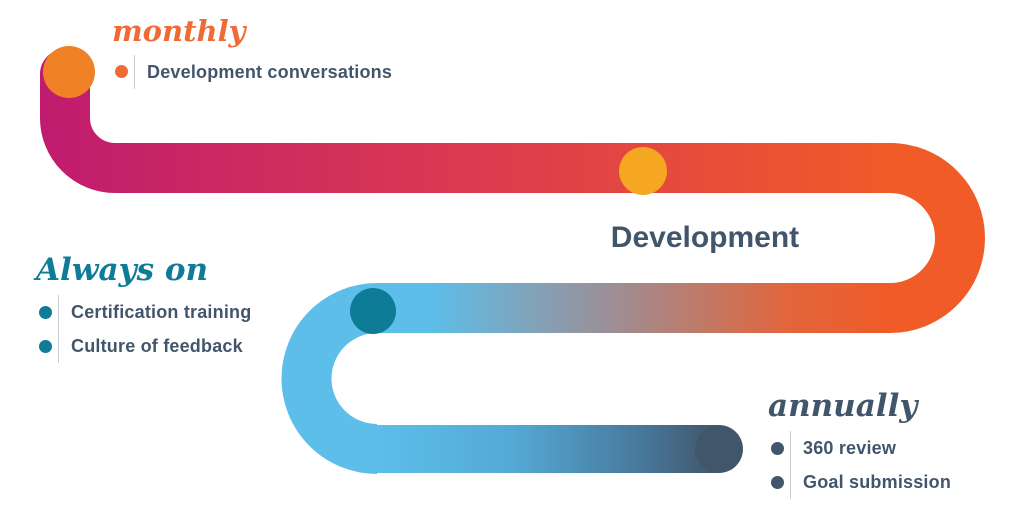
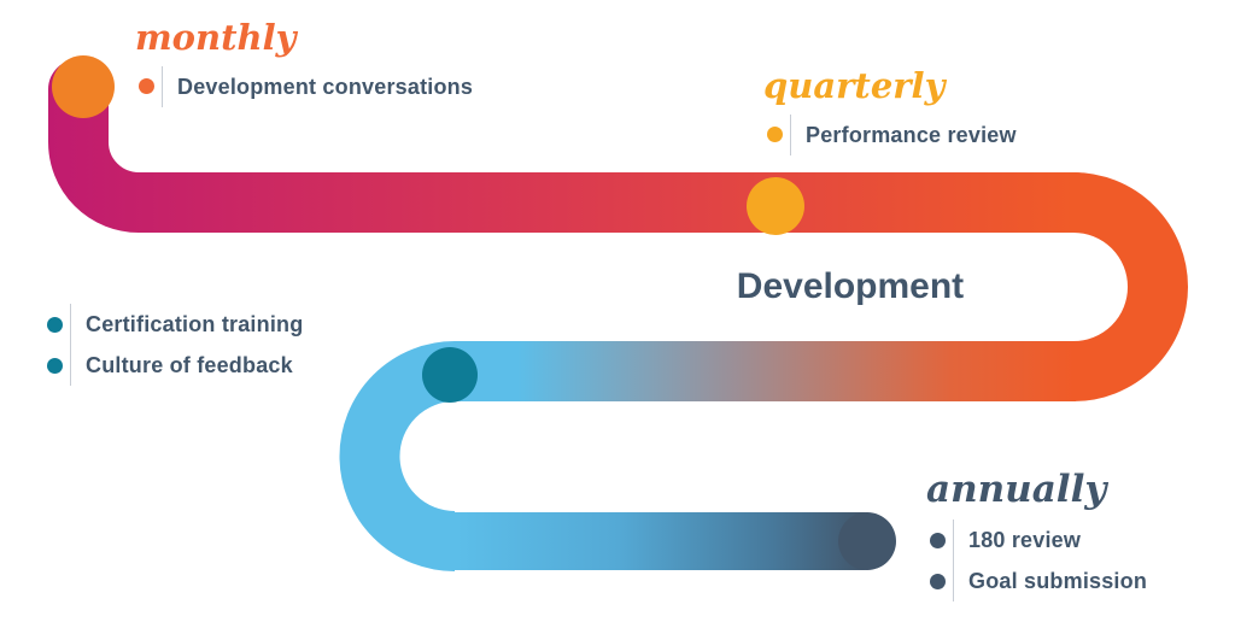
  monthly
  Development conversations
+ quarterly
+ Performance review
  Development
- Always on
  Certification training
  Culture of feedback
  annually
- 360 review
+ 180 review
  Goal submission
